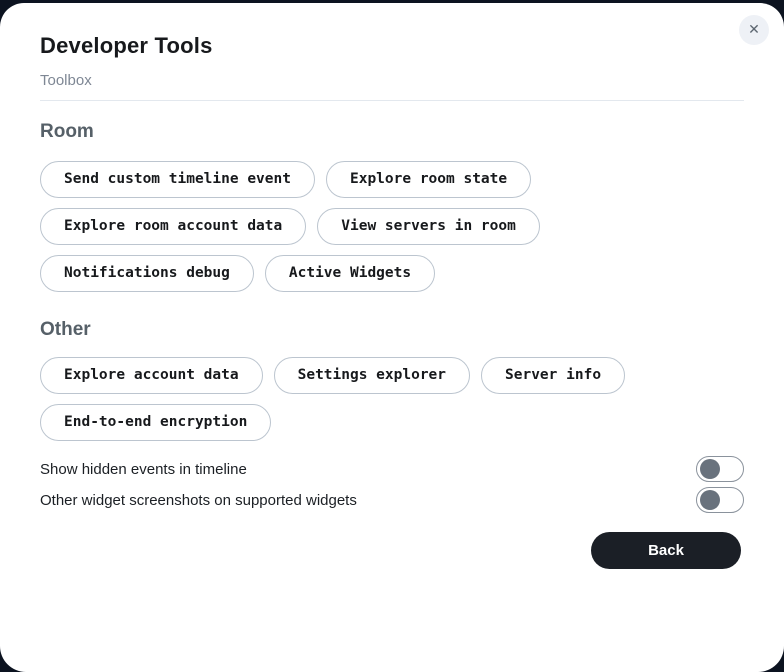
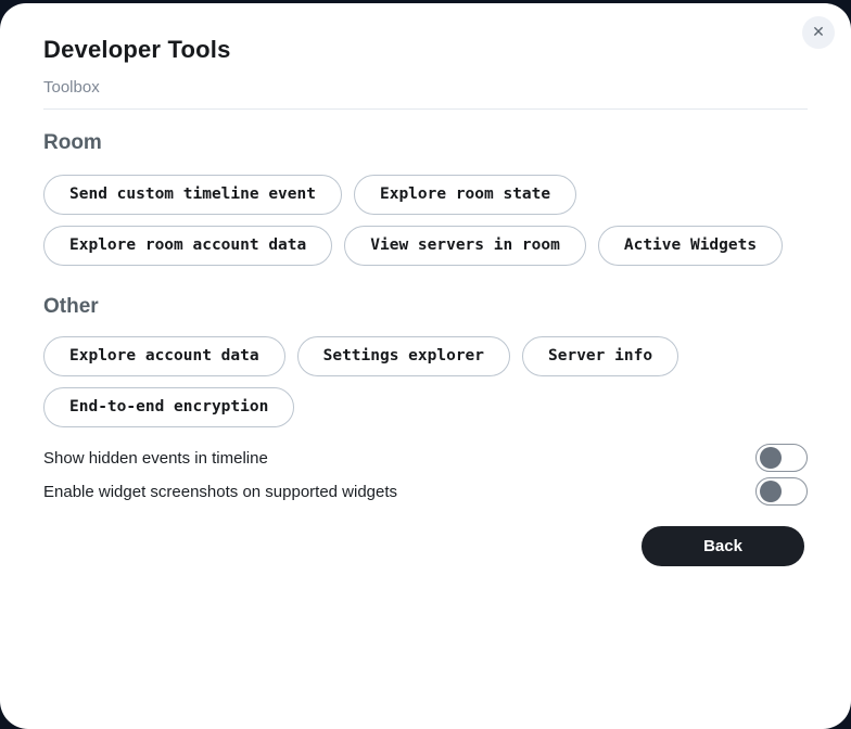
  ✕
  Developer Tools
  Toolbox
  Room
  Send custom timeline event
  Explore room state
  Explore room account data
  View servers in room
- Notifications debug
  Active Widgets
  Other
  Explore account data
  Settings explorer
  Server info
  End-to-end encryption
  Show hidden events in timeline
- Other widget screenshots on supported widgets
+ Enable widget screenshots on supported widgets
  Back
